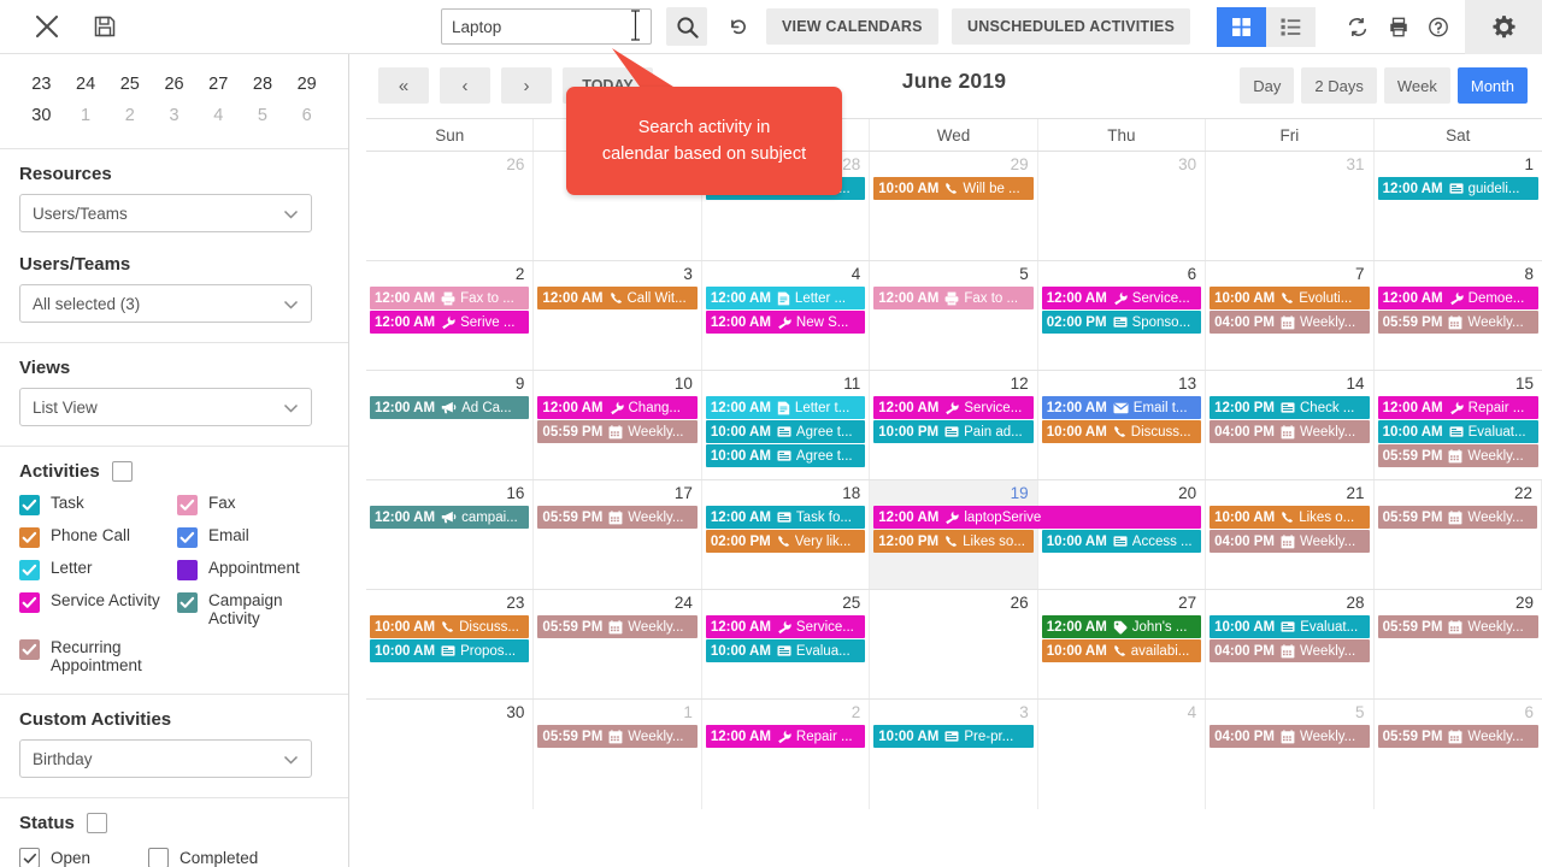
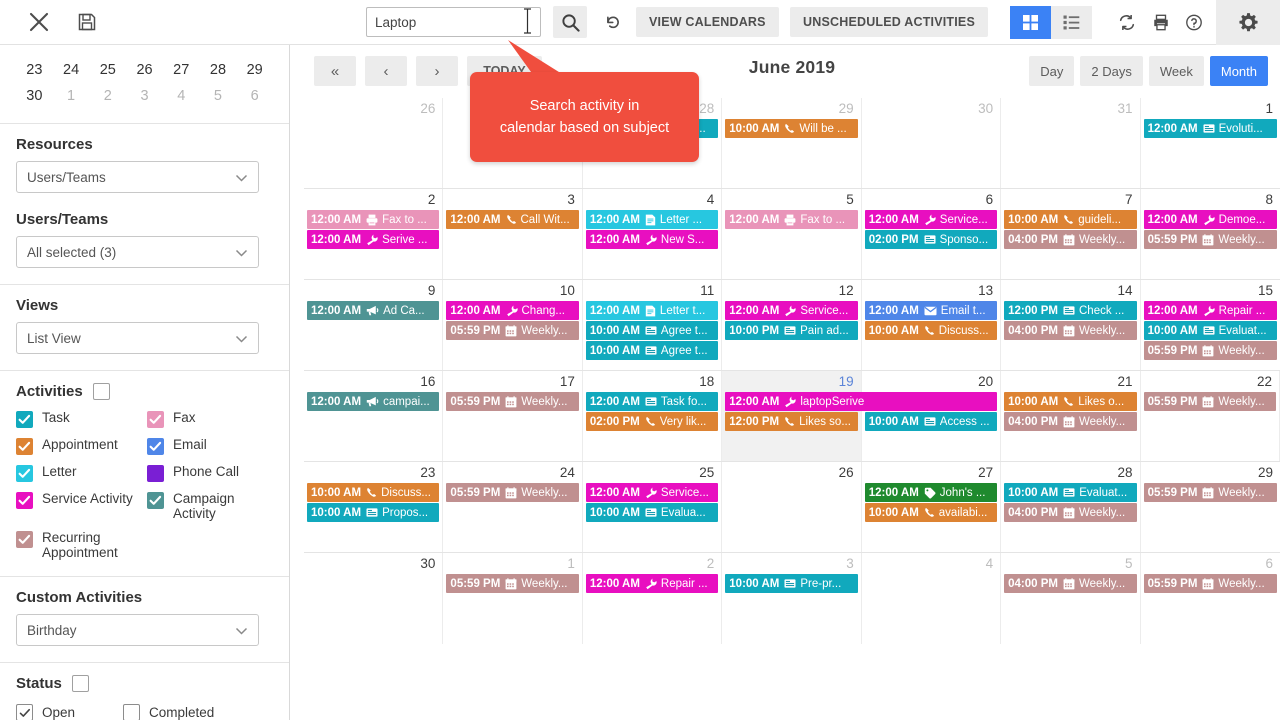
  Laptop
  VIEW CALENDARS
  UNSCHEDULED ACTIVITIES
  23
  24
  25
  26
  27
  28
  29
  30
  1
  2
  3
  4
  5
  6
  Resources
  Users/Teams
  Users/Teams
  All selected (3)
  Views
  List View
  Activities
  Task
  Fax
- Phone Call
+ Appointment
  Email
  Letter
- Appointment
+ Phone Call
  Service Activity
  Campaign Activity
  Recurring Appointment
  Custom Activities
  Birthday
  Status
  Open
  Completed
  «
  ‹
  ›
  TODAY
  June 2019
  Day
  2 Days
  Week
  Month
- Sun
- Wed
- Thu
- Fri
- Sat
  26
  28
  29
  10:00 AM
  Will be ...
  30
  31
  1
  12:00 AM
- guideli...
+ Evoluti...
  2
  12:00 AM
  Fax to ...
  12:00 AM
  Serive ...
  3
  12:00 AM
  Call Wit...
  4
  12:00 AM
  Letter ...
  12:00 AM
  New S...
  5
  12:00 AM
  Fax to ...
  6
  12:00 AM
  Service...
  02:00 PM
  Sponso...
  7
  10:00 AM
- Evoluti...
+ guideli...
  04:00 PM
  Weekly...
  8
  12:00 AM
  Demoe...
  05:59 PM
  Weekly...
  9
  12:00 AM
  Ad Ca...
  10
  12:00 AM
  Chang...
  05:59 PM
  Weekly...
  11
  12:00 AM
  Letter t...
  10:00 AM
  Agree t...
  10:00 AM
  Agree t...
  12
  12:00 AM
  Service...
  10:00 PM
  Pain ad...
  13
  12:00 AM
  Email t...
  10:00 AM
  Discuss...
  14
  12:00 PM
  Check ...
  04:00 PM
  Weekly...
  15
  12:00 AM
  Repair ...
  10:00 AM
  Evaluat...
  05:59 PM
  Weekly...
  16
  12:00 AM
  campai...
  17
  05:59 PM
  Weekly...
  18
  12:00 AM
  Task fo...
  02:00 PM
  Very lik...
  19
  12:00 PM
  Likes so...
  20
  10:00 AM
  Access ...
  21
  10:00 AM
  Likes o...
  04:00 PM
  Weekly...
  22
  05:59 PM
  Weekly...
  12:00 AM
  laptopSerive
  23
  10:00 AM
  Discuss...
  10:00 AM
  Propos...
  24
  05:59 PM
  Weekly...
  25
  12:00 AM
  Service...
  10:00 AM
  Evalua...
  26
  27
  12:00 AM
  John's ...
  10:00 AM
  availabi...
  28
  10:00 AM
  Evaluat...
  04:00 PM
  Weekly...
  29
  05:59 PM
  Weekly...
  30
  1
  05:59 PM
  Weekly...
  2
  12:00 AM
  Repair ...
  3
  10:00 AM
  Pre-pr...
  4
  5
  04:00 PM
  Weekly...
  6
  05:59 PM
  Weekly...
  Search activity in
  calendar based on subject
